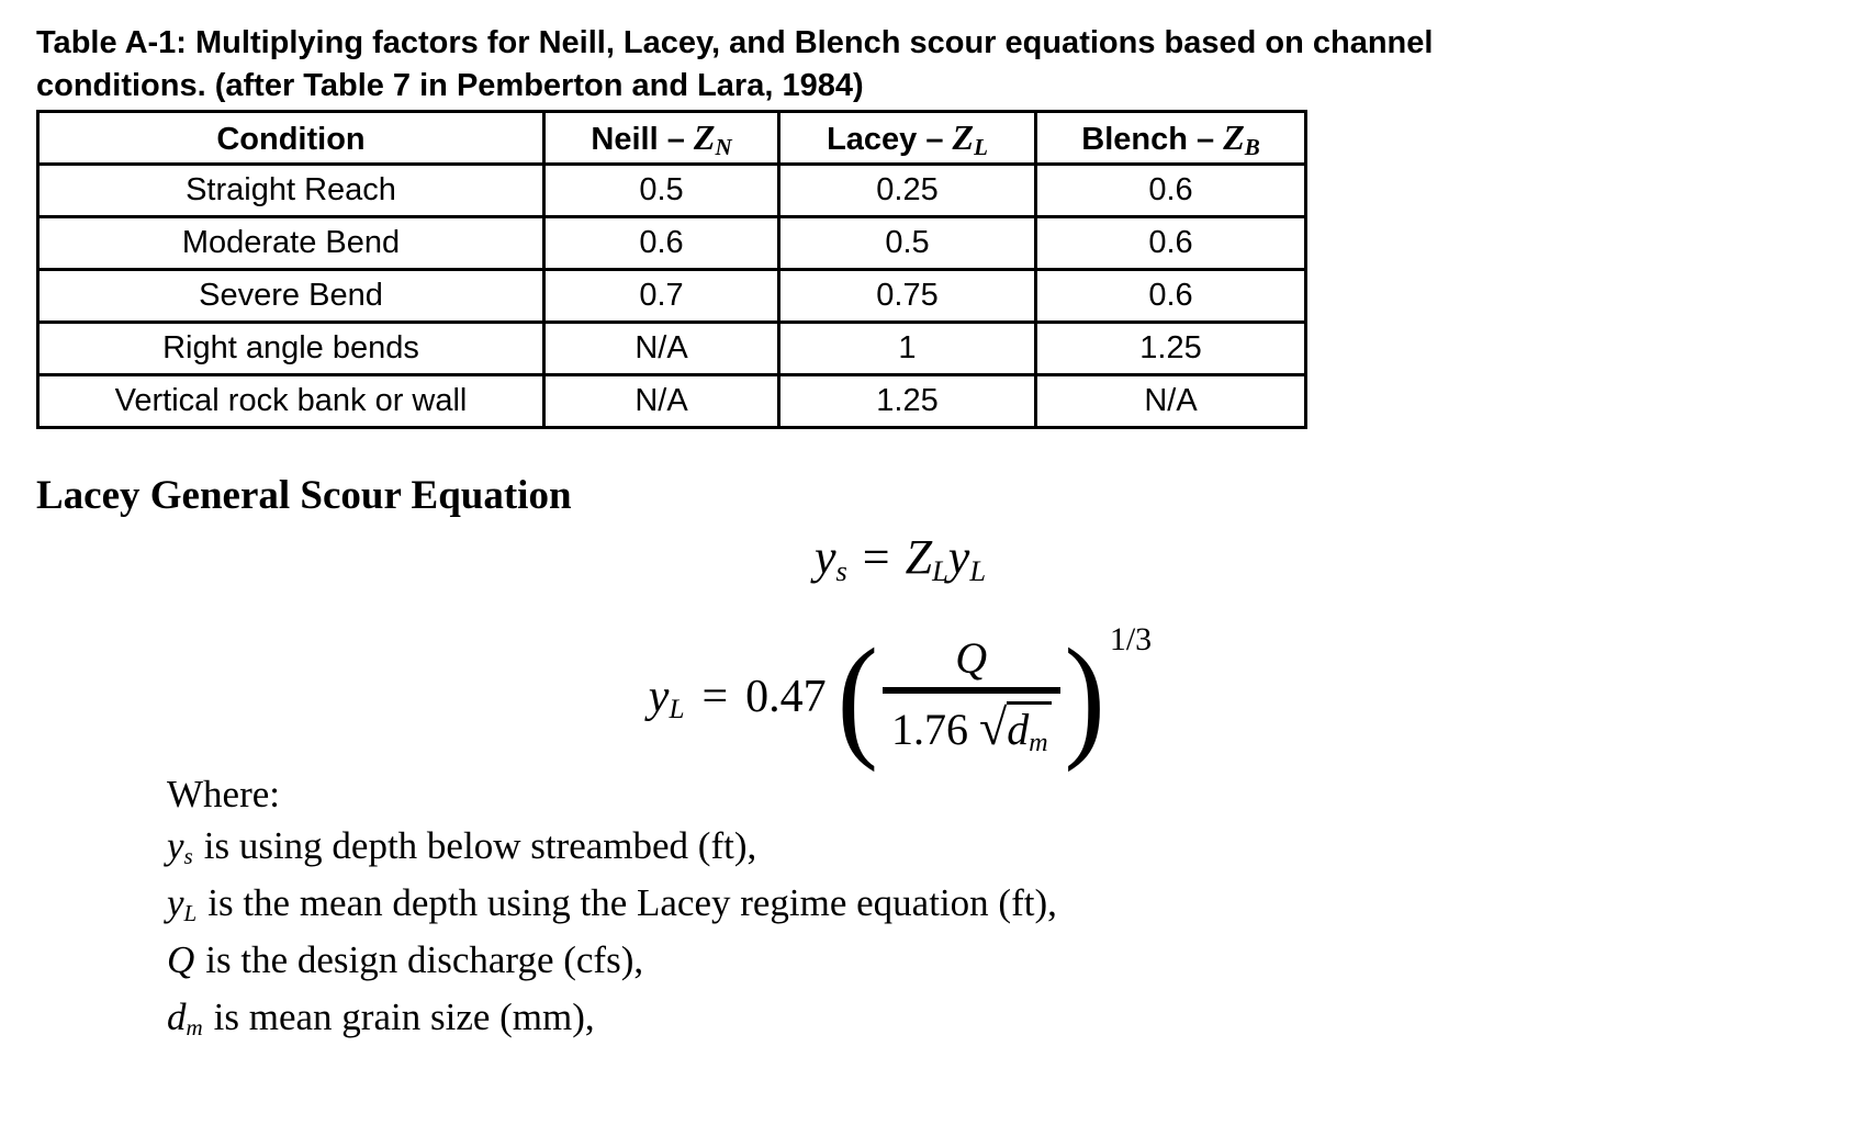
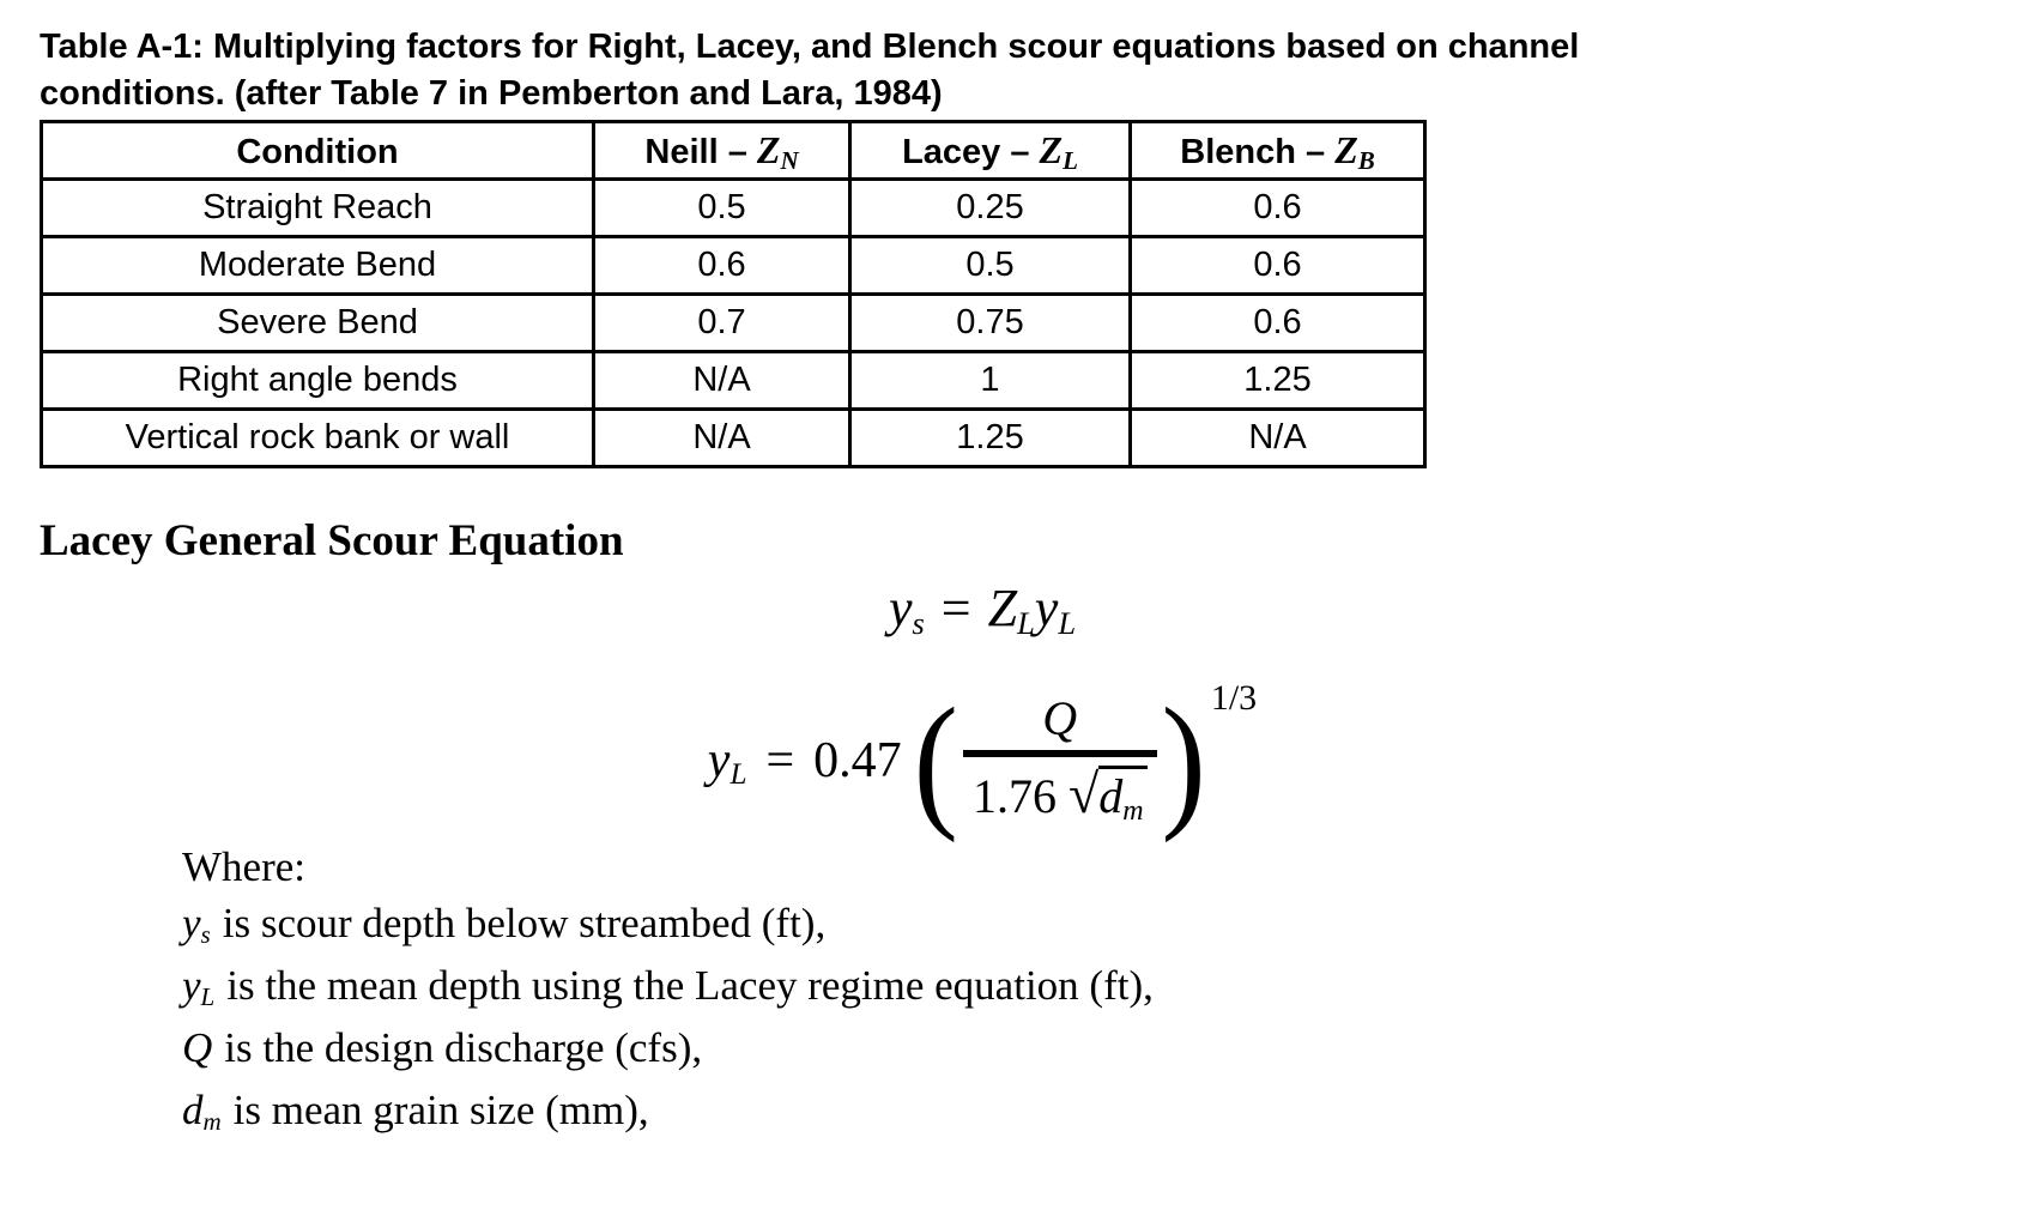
- Table A-1: Multiplying factors for Neill, Lacey, and Blench scour equations based on channel
+ Table A-1: Multiplying factors for Right, Lacey, and Blench scour equations based on channel
  conditions. (after Table 7 in Pemberton and Lara, 1984)
  Condition	Neill – ZN	Lacey – ZL	Blench – ZB
  Straight Reach	0.5	0.25	0.6
  Moderate Bend	0.6	0.5	0.6
  Severe Bend	0.7	0.75	0.6
  Right angle bends	N/A	1	1.25
  Vertical rock bank or wall	N/A	1.25	N/A
  Lacey General Scour Equation
  ys = ZLyL
  yL
  =
  0.47
  (
  Q
  1.76 √dm
  )
  1/3
  Where:
- ys is using depth below streambed (ft),
+ ys is scour depth below streambed (ft),
  yL is the mean depth using the Lacey regime equation (ft),
  Q is the design discharge (cfs),
  dm is mean grain size (mm),
